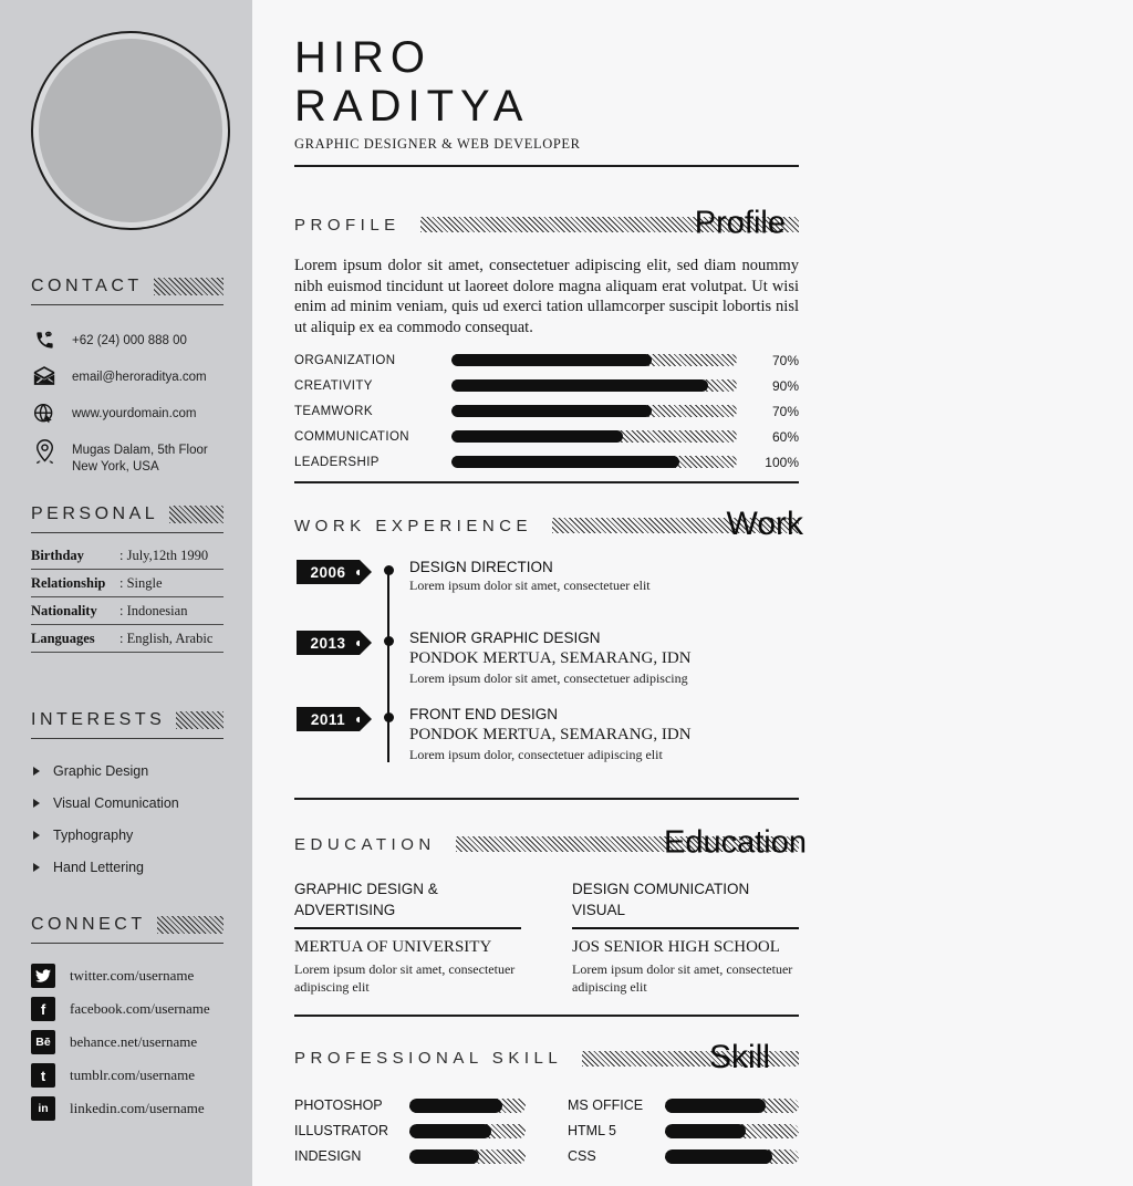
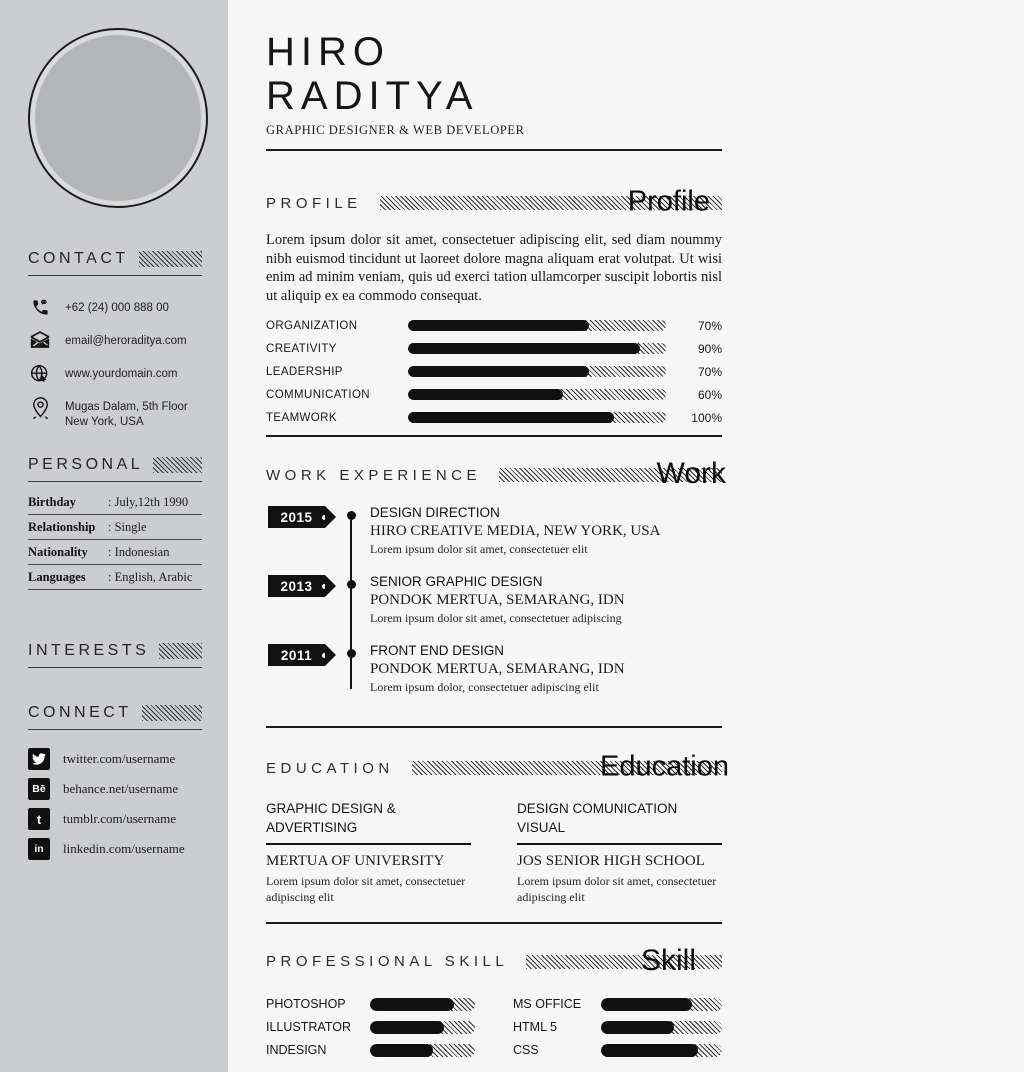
  CONTACT
  +62 (24) 000 888 00
  email@heroraditya.com
  www.yourdomain.com
  Mugas Dalam, 5th Floor
  New York, USA
  PERSONAL
  Birthday
  : July,12th 1990
  Relationship
  : Single
  Nationality
  : Indonesian
  Languages
  : English, Arabic
  INTERESTS
- Graphic Design
- Visual Comunication
- Typhography
- Hand Lettering
  CONNECT
  twitter.com/username
- f
- facebook.com/username
  Bē
  behance.net/username
  t
  tumblr.com/username
  in
  linkedin.com/username
  HIRO
  RADITYA
  GRAPHIC DESIGNER & WEB DEVELOPER
  PROFILE
  Profile
  Lorem ipsum dolor sit amet, consectetuer adipiscing elit, sed diam noummy nibh euismod tincidunt ut laoreet dolore magna aliquam erat volutpat. Ut wisi enim ad minim veniam, quis ud exerci tation ullamcorper suscipit lobortis nisl ut aliquip ex ea commodo consequat.
  ORGANIZATION
  70%
  CREATIVITY
  90%
- TEAMWORK
+ LEADERSHIP
  70%
  COMMUNICATION
  60%
- LEADERSHIP
+ TEAMWORK
  100%
  WORK EXPERIENCE
  Work
- 2006
+ 2015
  DESIGN DIRECTION
+ HIRO CREATIVE MEDIA, NEW YORK, USA
  Lorem ipsum dolor sit amet, consectetuer elit
  2013
  SENIOR GRAPHIC DESIGN
  PONDOK MERTUA, SEMARANG, IDN
  Lorem ipsum dolor sit amet, consectetuer adipiscing
  2011
  FRONT END DESIGN
  PONDOK MERTUA, SEMARANG, IDN
  Lorem ipsum dolor, consectetuer adipiscing elit
  EDUCATION
  Education
  GRAPHIC DESIGN & ADVERTISING
  MERTUA OF UNIVERSITY
  Lorem ipsum dolor sit amet, consectetuer adipiscing elit
  DESIGN COMUNICATION VISUAL
  JOS SENIOR HIGH SCHOOL
  Lorem ipsum dolor sit amet, consectetuer adipiscing elit
  PROFESSIONAL SKILL
  Skill
  PHOTOSHOP
  ILLUSTRATOR
  INDESIGN
  MS OFFICE
  HTML 5
  CSS
